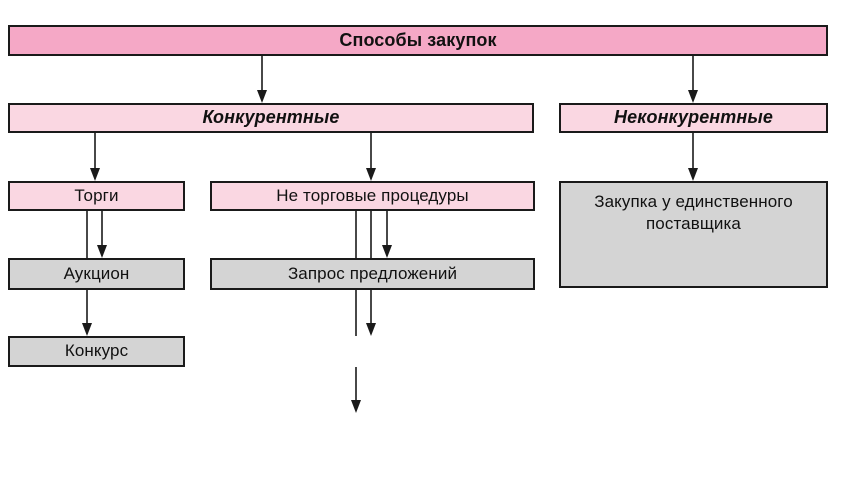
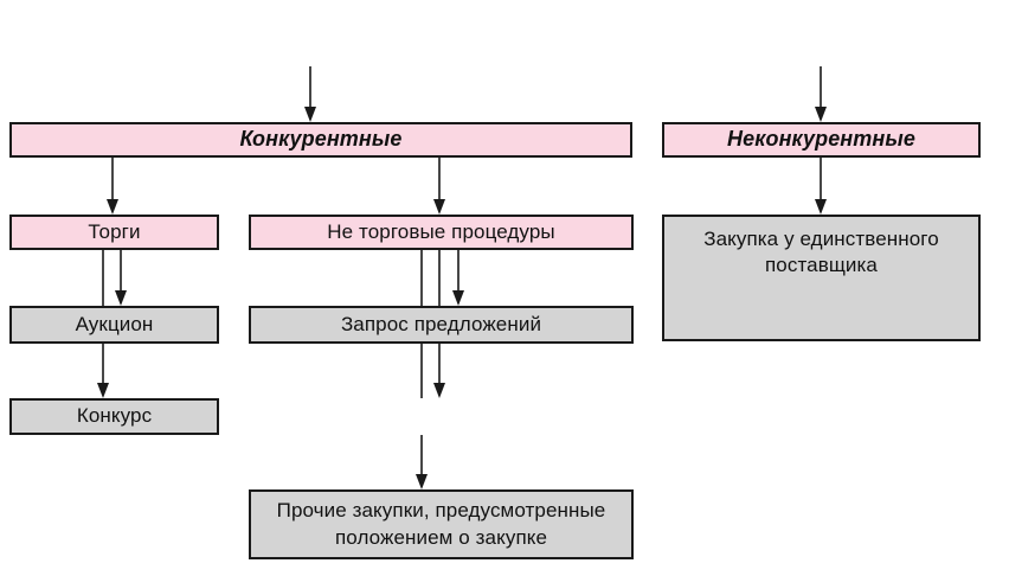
- Способы закупок
  Конкурентные
  Неконкурентные
  Торги
  Не торговые процедуры
  Закупка у единственного поставщика
  Аукцион
  Запрос предложений
  Конкурс
+ Прочие закупки, предусмотренные положением о закупке
